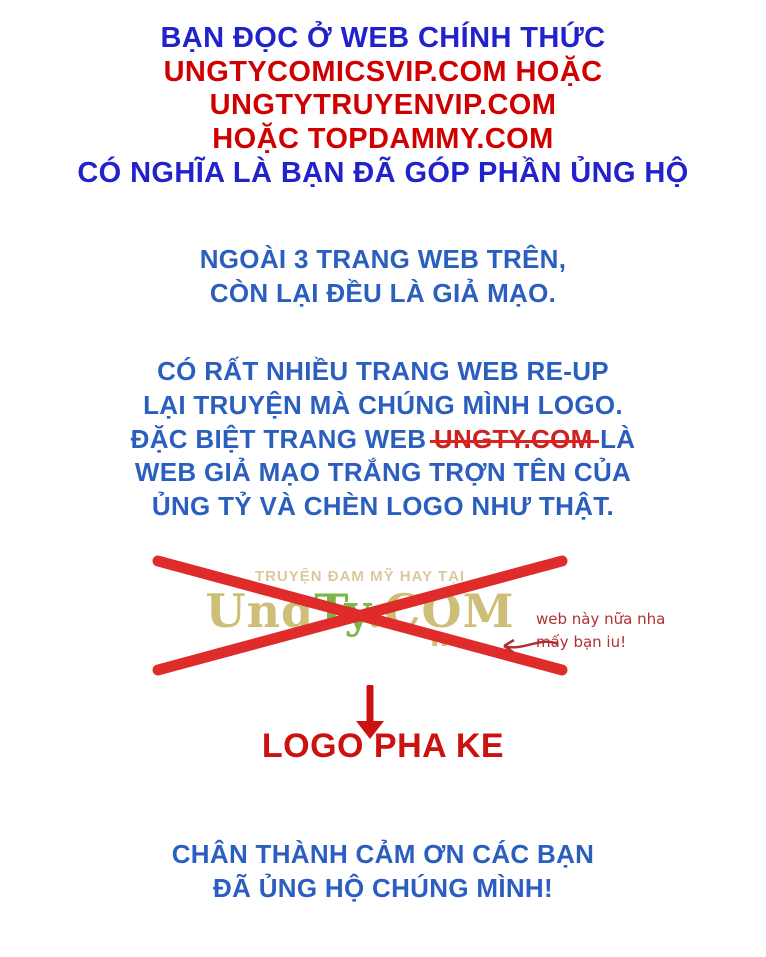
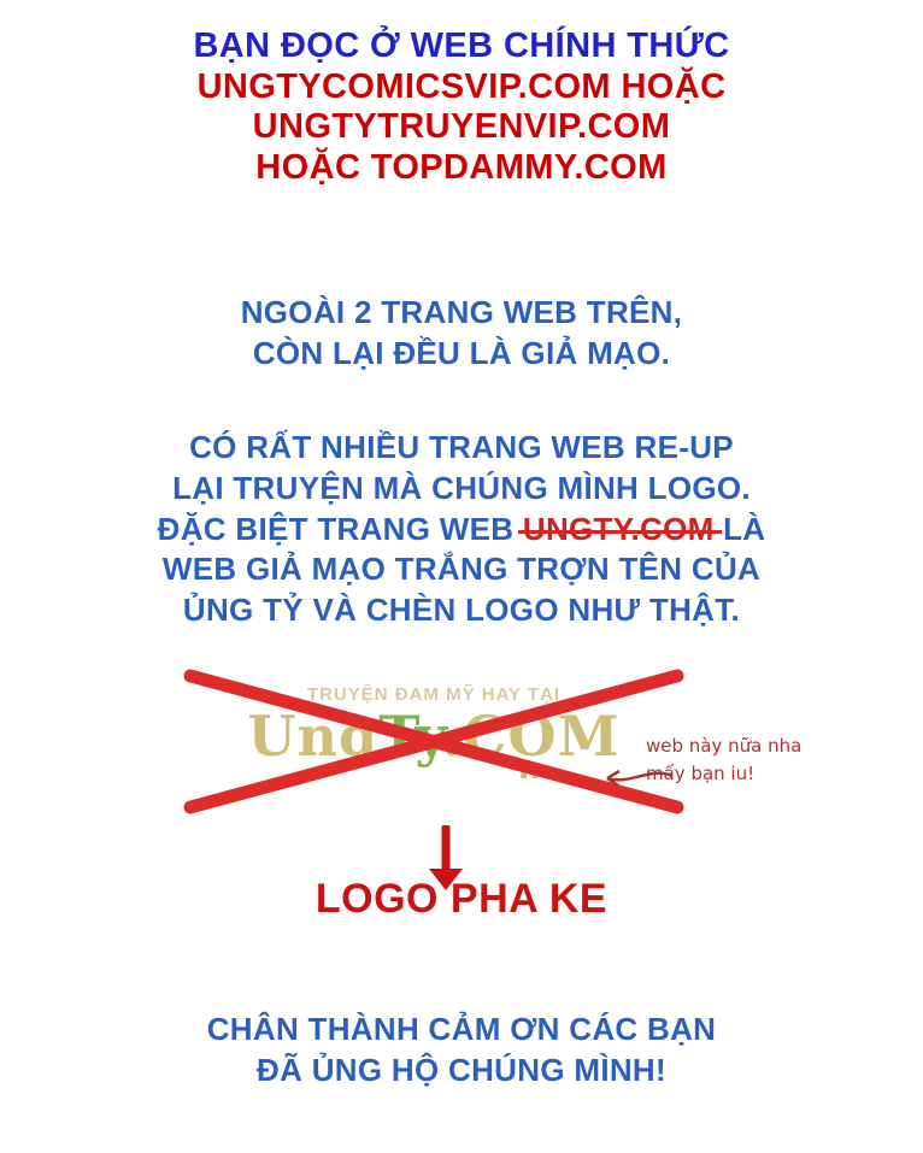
  BẠN ĐỌC Ở WEB CHÍNH THỨC
  UNGTYCOMICSVIP.COM HOẶC UNGTYTRUYENVIP.COM
  HOẶC TOPDAMMY.COM
- CÓ NGHĨA LÀ BẠN ĐÃ GÓP PHẦN ỦNG HỘ
- NGOÀI 3 TRANG WEB TRÊN,
+ NGOÀI 2 TRANG WEB TRÊN,
  CÒN LẠI ĐỀU LÀ GIẢ MẠO.
  CÓ RẤT NHIỀU TRANG WEB RE-UP
  LẠI TRUYỆN MÀ CHÚNG MÌNH LOGO.
  ĐẶC BIỆT TRANG WEB UNGTY.COM LÀ
  WEB GIẢ MẠO TRẮNG TRỢN TÊN CỦA
  ỦNG TỶ VÀ CHÈN LOGO NHƯ THẬT.
  TRUYỆN ĐAM MỸ HAY TẠI
  web này nữa nha
  mấy bạn iu!
  LOGO PHA KE
  CHÂN THÀNH CẢM ƠN CÁC BẠN
  ĐÃ ỦNG HỘ CHÚNG MÌNH!
